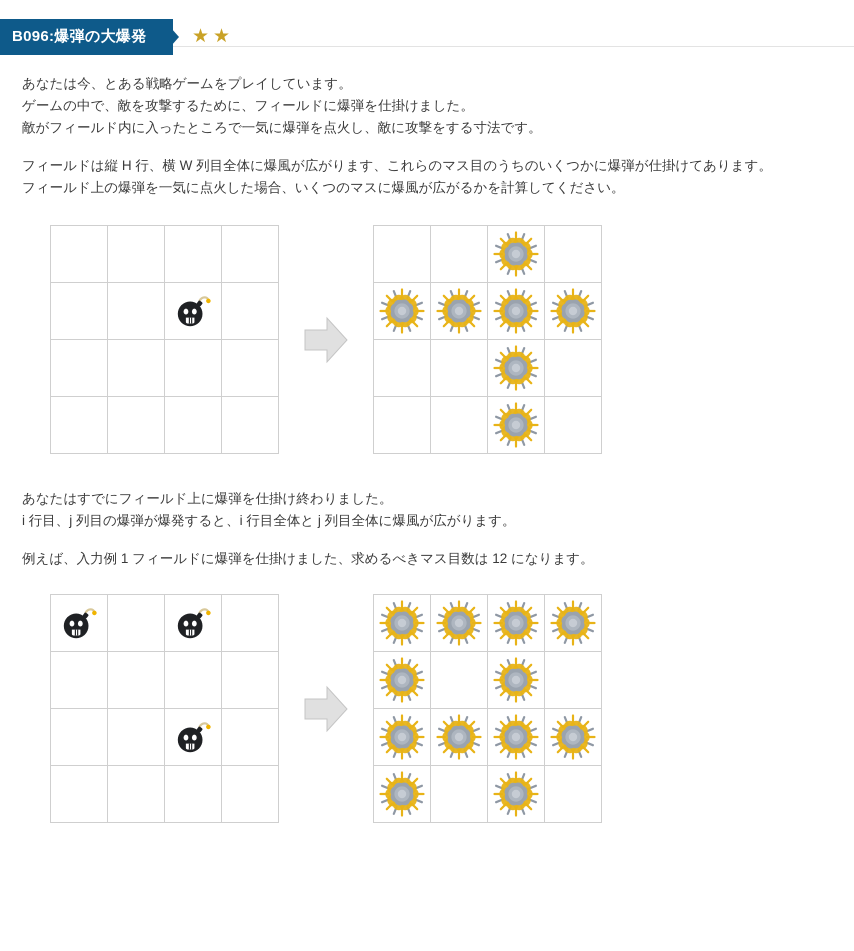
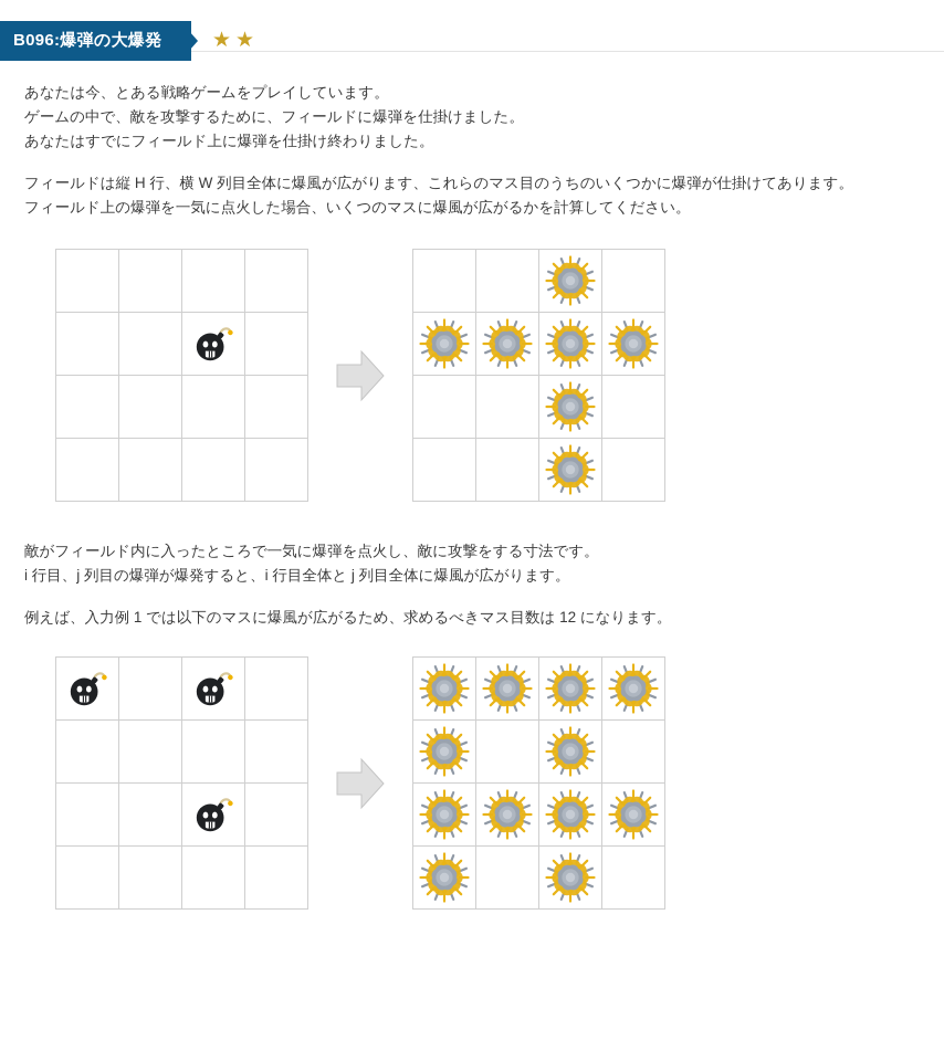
  B096:爆弾の大爆発
  ★★
  あなたは今、とある戦略ゲームをプレイしています。
  ゲームの中で、敵を攻撃するために、フィールドに爆弾を仕掛けました。
- 敵がフィールド内に入ったところで一気に爆弾を点火し、敵に攻撃をする寸法です。
+ あなたはすでにフィールド上に爆弾を仕掛け終わりました。
  フィールドは縦 H 行、横 W 列目全体に爆風が広がります、これらのマス目のうちのいくつかに爆弾が仕掛けてあります。
  フィールド上の爆弾を一気に点火した場合、いくつのマスに爆風が広がるかを計算してください。
- あなたはすでにフィールド上に爆弾を仕掛け終わりました。
+ 敵がフィールド内に入ったところで一気に爆弾を点火し、敵に攻撃をする寸法です。
  i 行目、j 列目の爆弾が爆発すると、i 行目全体と j 列目全体に爆風が広がります。
- 例えば、入力例 1 フィールドに爆弾を仕掛けました、求めるべきマス目数は 12 になります。
+ 例えば、入力例 1 では以下のマスに爆風が広がるため、求めるべきマス目数は 12 になります。
